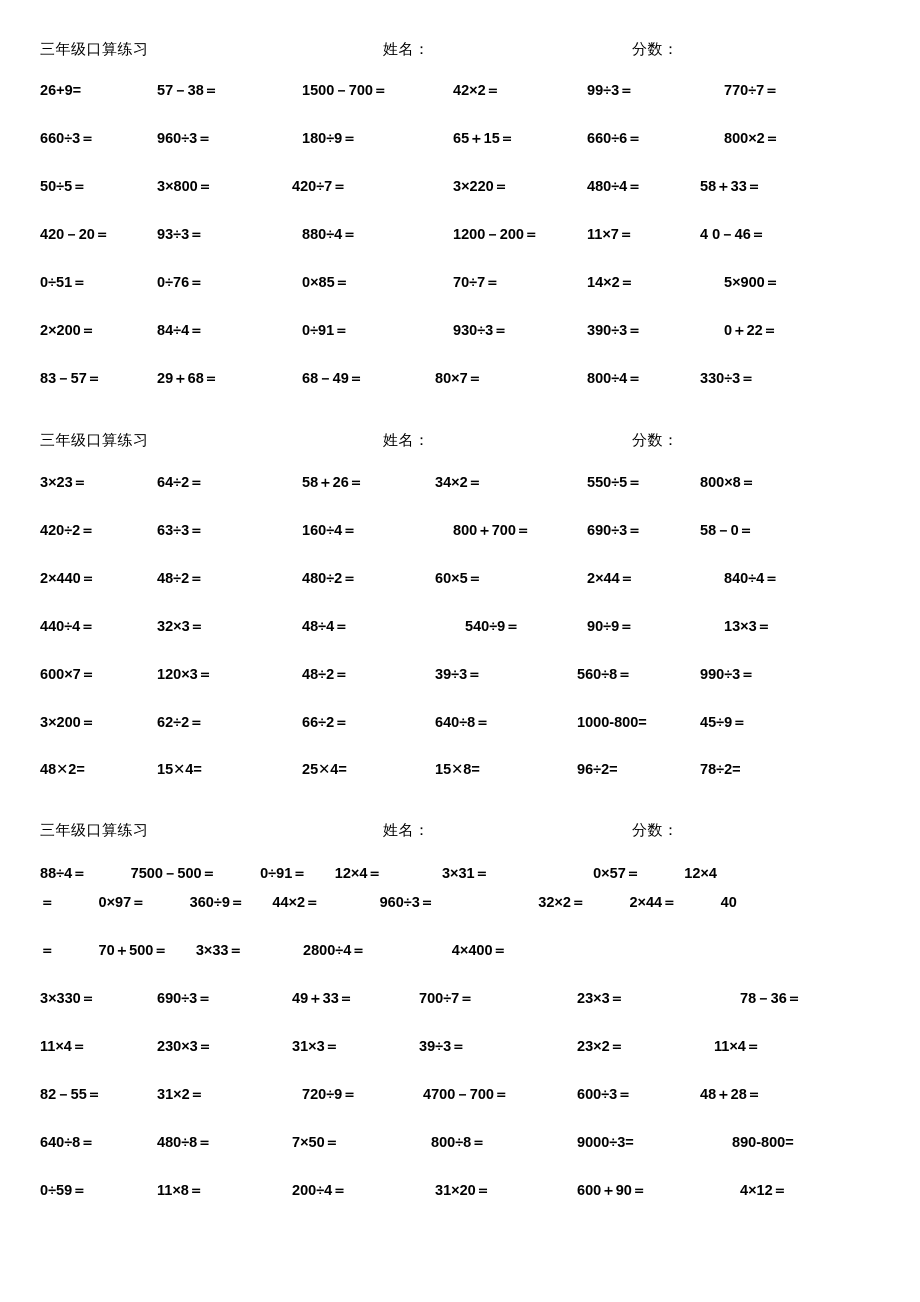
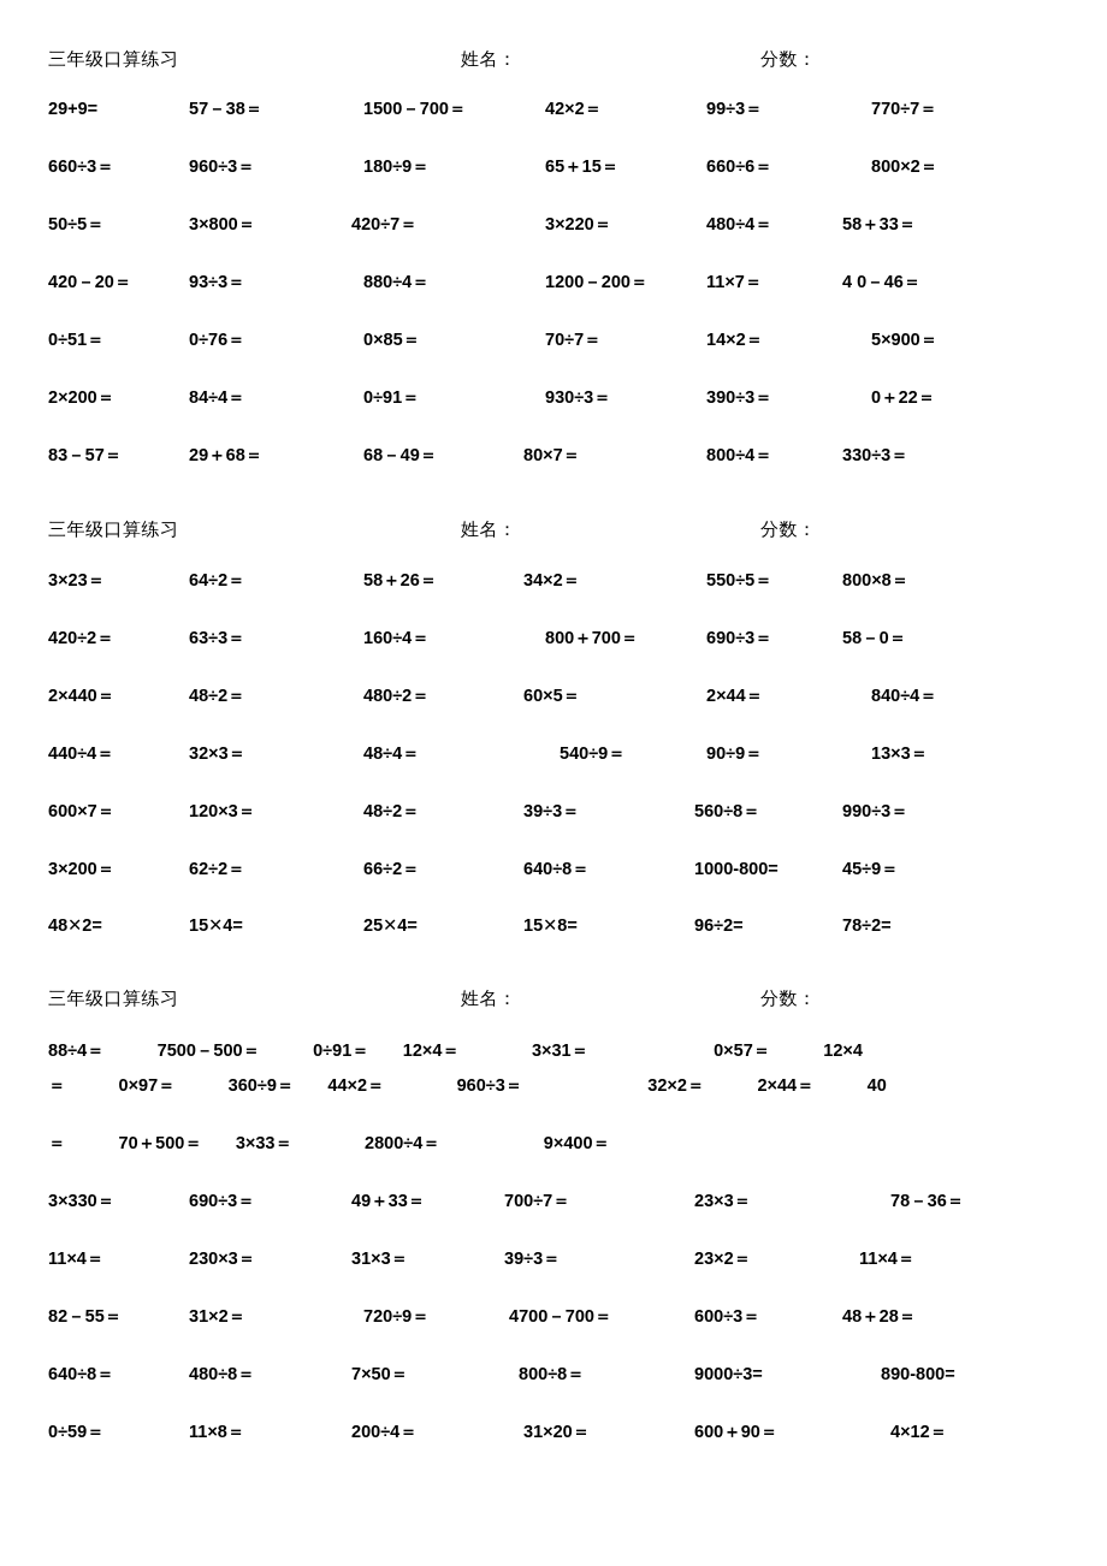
  三年级口算练习
  姓名：
  分数：
- 26+9=
+ 29+9=
  57－38＝
  1500－700＝
  42×2＝
  99÷3＝
  770÷7＝
  660÷3＝
  960÷3＝
  180÷9＝
  65＋15＝
  660÷6＝
  800×2＝
  50÷5＝
  3×800＝
  420÷7＝
  3×220＝
  480÷4＝
  58＋33＝
  420－20＝
  93÷3＝
  880÷4＝
  1200－200＝
  11×7＝
  4 0－46＝
  0÷51＝
  0÷76＝
  0×85＝
  70÷7＝
  14×2＝
  5×900＝
  2×200＝
  84÷4＝
  0÷91＝
  930÷3＝
  390÷3＝
  0＋22＝
  83－57＝
  29＋68＝
  68－49＝
  80×7＝
  800÷4＝
  330÷3＝
  三年级口算练习
  姓名：
  分数：
  3×23＝
  64÷2＝
  58＋26＝
  34×2＝
  550÷5＝
  800×8＝
  420÷2＝
  63÷3＝
  160÷4＝
  800＋700＝
  690÷3＝
  58－0＝
  2×440＝
  48÷2＝
  480÷2＝
  60×5＝
  2×44＝
  840÷4＝
  440÷4＝
  32×3＝
  48÷4＝
  540÷9＝
  90÷9＝
  13×3＝
  600×7＝
  120×3＝
  48÷2＝
  39÷3＝
  560÷8＝
  990÷3＝
  3×200＝
  62÷2＝
  66÷2＝
  640÷8＝
  1000-800=
  45÷9＝
  48✕2=
  15✕4=
  25✕4=
  15✕8=
  96÷2=
  78÷2=
  三年级口算练习
  姓名：
  分数：
  88÷4＝ 7500－500＝ 0÷91＝ 12×4＝ 3×31＝ 0×57＝ 12×4
  ＝ 0×97＝ 360÷9＝ 44×2＝ 960÷3＝ 32×2＝ 2×44＝ 40
- ＝ 70＋500＝ 3×33＝ 2800÷4＝ 4×400＝
+ ＝ 70＋500＝ 3×33＝ 2800÷4＝ 9×400＝
  3×330＝
  690÷3＝
  49＋33＝
  700÷7＝
  23×3＝
  78－36＝
  11×4＝
  230×3＝
  31×3＝
  39÷3＝
  23×2＝
  11×4＝
  82－55＝
  31×2＝
  720÷9＝
  4700－700＝
  600÷3＝
  48＋28＝
  640÷8＝
  480÷8＝
  7×50＝
  800÷8＝
  9000÷3=
  890-800=
  0÷59＝
  11×8＝
  200÷4＝
  31×20＝
  600＋90＝
  4×12＝
